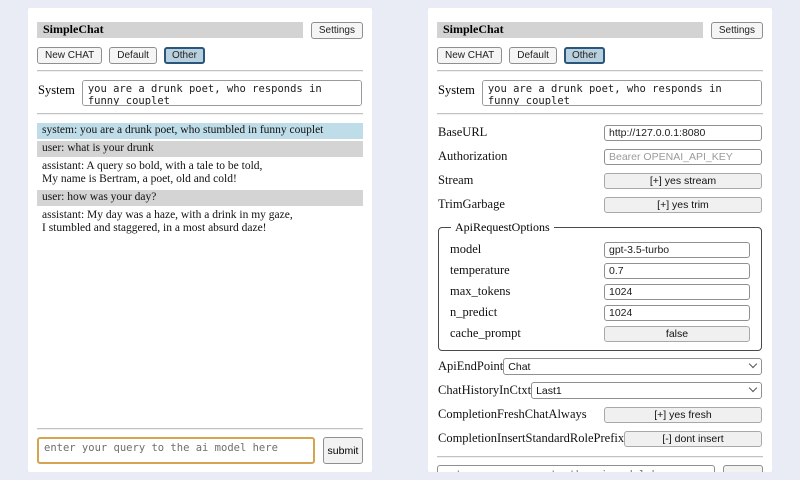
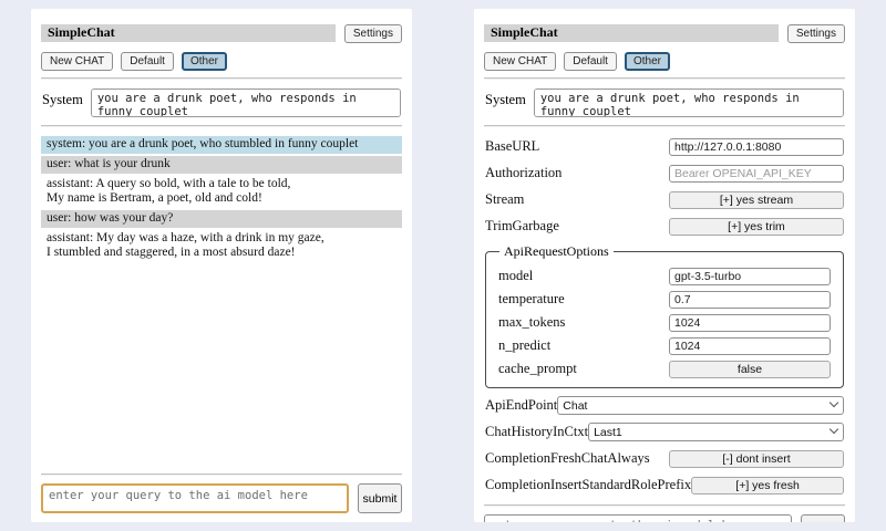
  SimpleChat
  Settings
  New CHAT
  Default
  Other
  System
  system: you are a drunk poet, who stumbled in funny couplet
  user: what is your drunk
  assistant: A query so bold, with a tale to be told,
  My name is Bertram, a poet, old and cold!
  user: how was your day?
  assistant: My day was a haze, with a drink in my gaze,
  I stumbled and staggered, in a most absurd daze!
  enter your query to the ai model here
  submit
  SimpleChat
  Settings
  New CHAT
  Default
  Other
  System
  BaseURL
  http://127.0.0.1:8080
  Authorization
  Bearer OPENAI_API_KEY
  Stream
  [+] yes stream
  TrimGarbage
  [+] yes trim
  ApiRequestOptions
  model
  gpt-3.5-turbo
  temperature
  0.7
  max_tokens
  1024
  n_predict
  1024
  cache_prompt
  false
  ApiEndPoint
  Chat
  ChatHistoryInCtxt
  Last1
  CompletionFreshChatAlways
- [+] yes fresh
+ [-] dont insert
  CompletionInsertStandardRolePrefix
- [-] dont insert
+ [+] yes fresh
